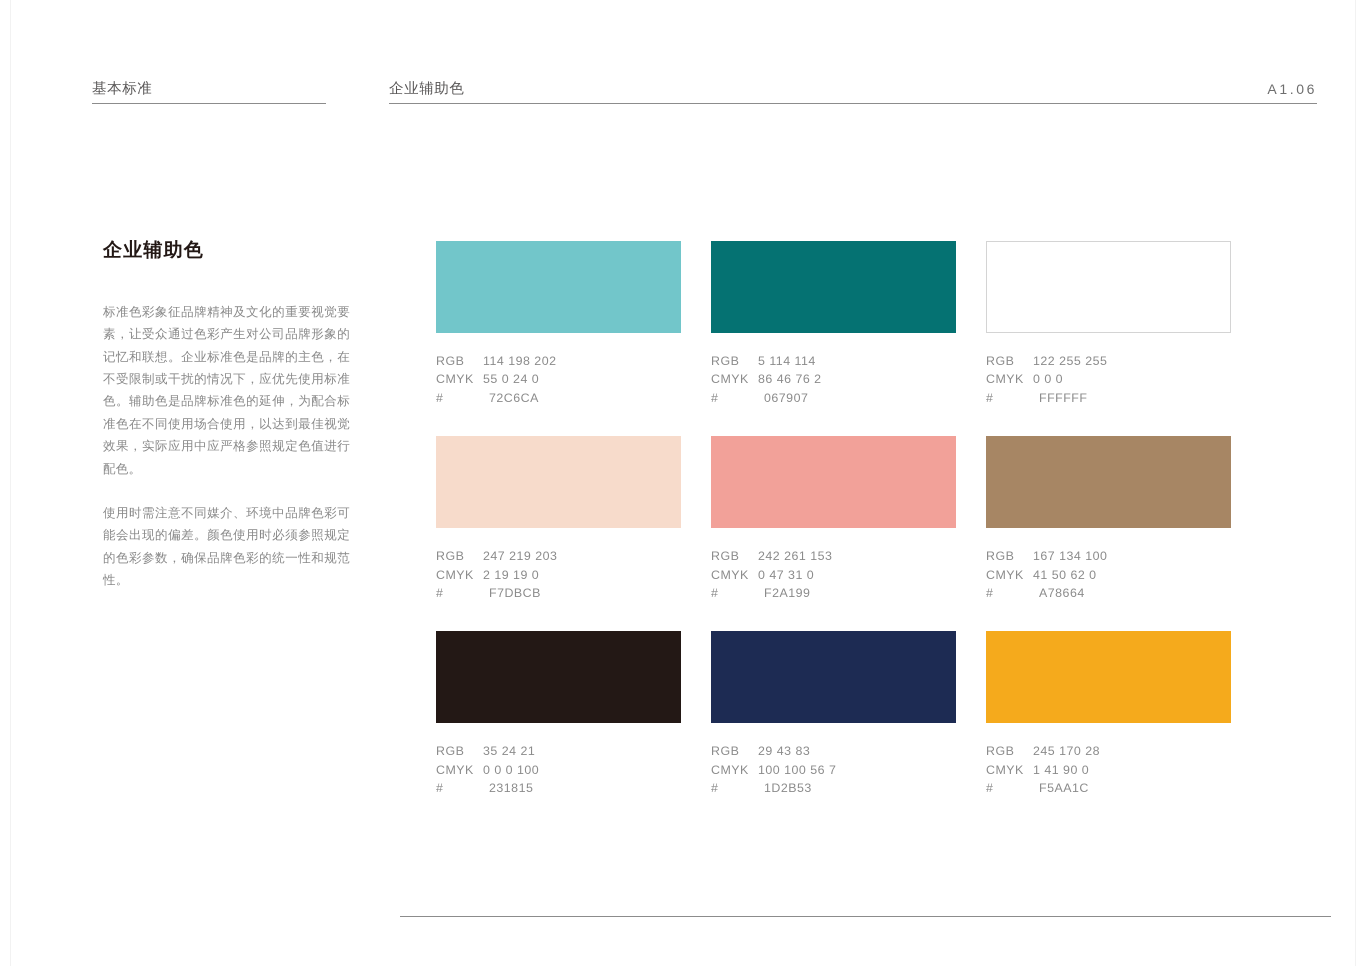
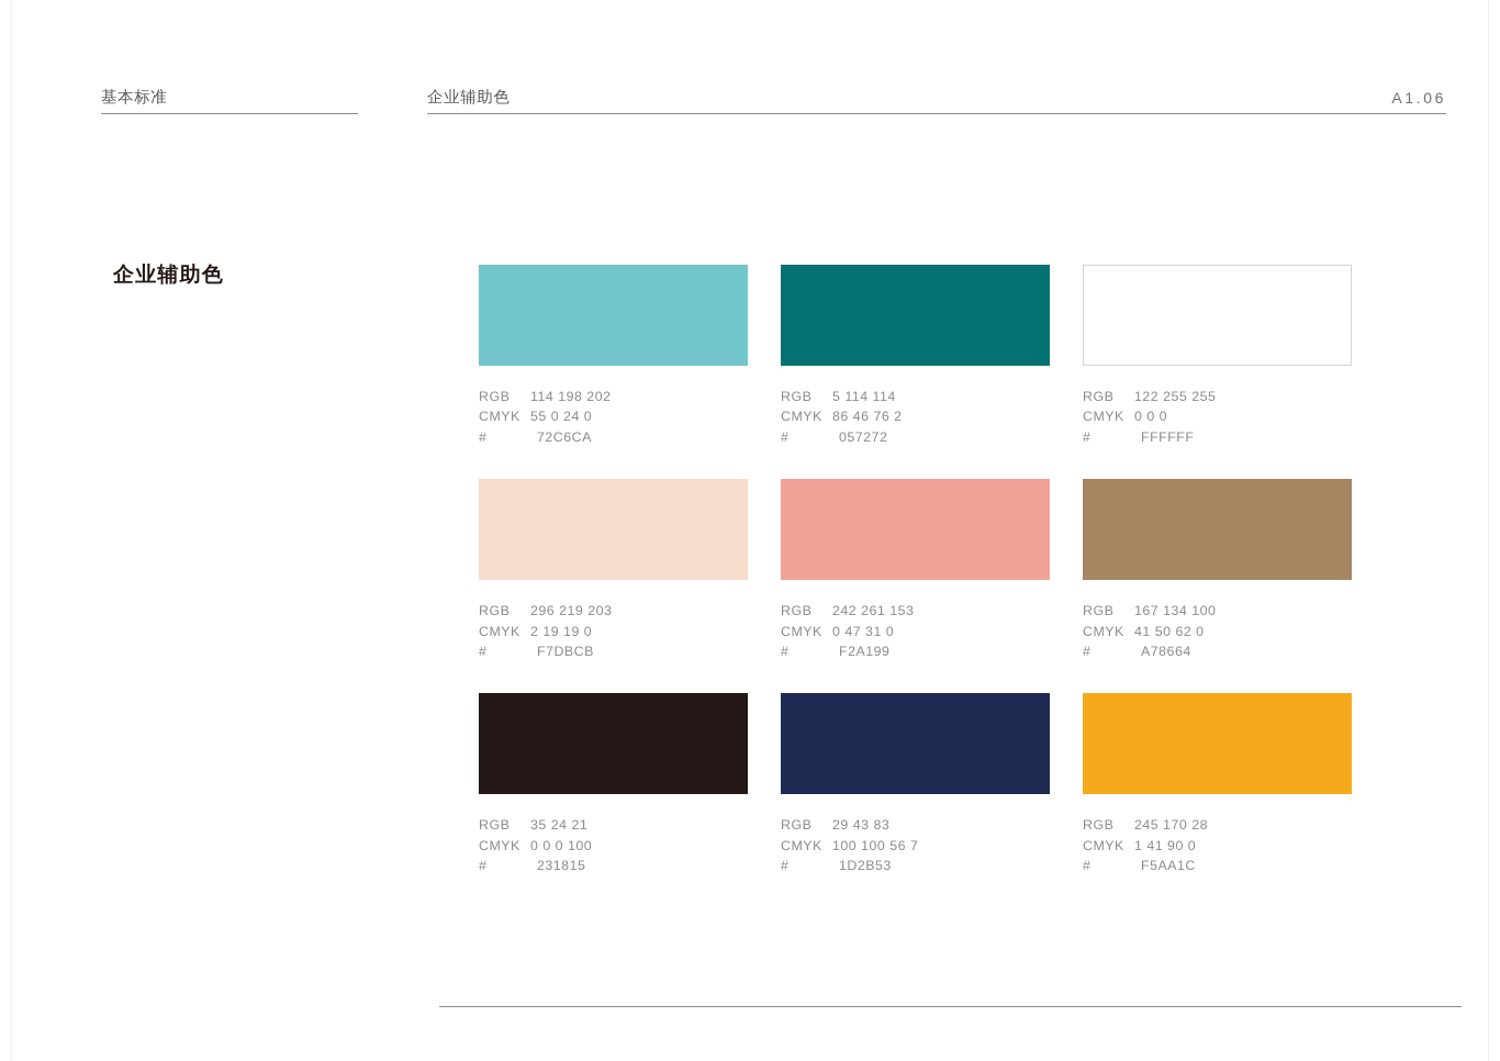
  基本标准
  企业辅助色
  A1.06
  企业辅助色
- 标准色彩象征品牌精神及文化的重要视觉要素，让受众通过色彩产生对公司品牌形象的记忆和联想。企业标准色是品牌的主色，在不受限制或干扰的情况下，应优先使用标准色。辅助色是品牌标准色的延伸，为配合标准色在不同使用场合使用，以达到最佳视觉效果，实际应用中应严格参照规定色值进行配色。
- 使用时需注意不同媒介、环境中品牌色彩可能会出现的偏差。颜色使用时必须参照规定的色彩参数，确保品牌色彩的统一性和规范性。
  RGB
  114 198 202
  CMYK
  55 0 24 0
  #
  72C6CA
  RGB
  5 114 114
  CMYK
  86 46 76 2
  #
- 067907
+ 057272
  RGB
  122 255 255
  CMYK
  0 0 0
  #
  FFFFFF
  RGB
- 247 219 203
+ 296 219 203
  CMYK
  2 19 19 0
  #
  F7DBCB
  RGB
  242 261 153
  CMYK
  0 47 31 0
  #
  F2A199
  RGB
  167 134 100
  CMYK
  41 50 62 0
  #
  A78664
  RGB
  35 24 21
  CMYK
  0 0 0 100
  #
  231815
  RGB
  29 43 83
  CMYK
  100 100 56 7
  #
  1D2B53
  RGB
  245 170 28
  CMYK
  1 41 90 0
  #
  F5AA1C
